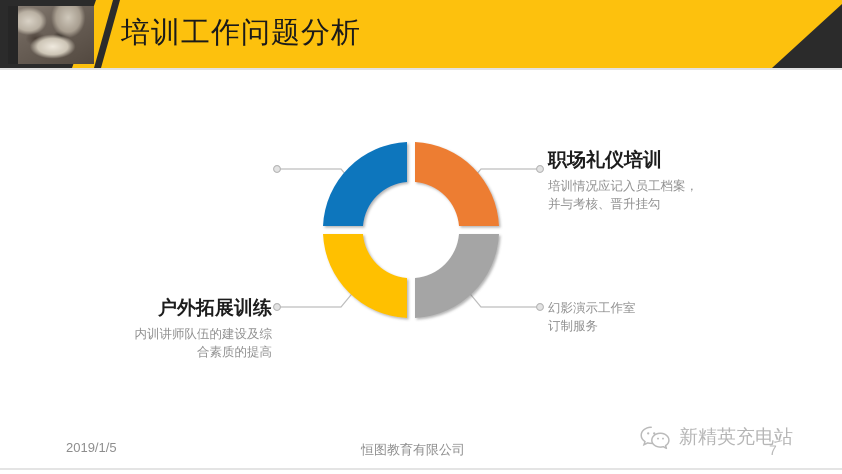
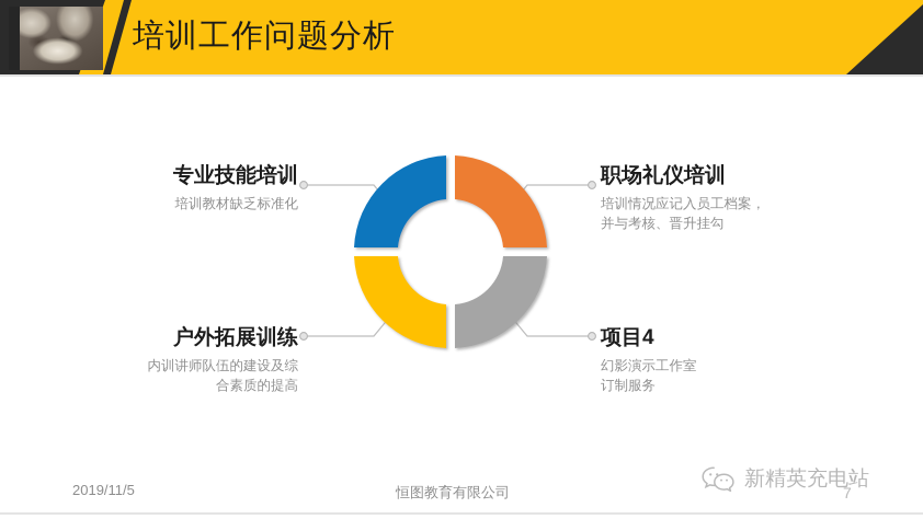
  培训工作问题分析
+ 专业技能培训
+ 培训教材缺乏标准化
  户外拓展训练
  内训讲师队伍的建设及综
  合素质的提高
  职场礼仪培训
  培训情况应记入员工档案，
  并与考核、晋升挂勾
+ 项目4
  幻影演示工作室
  订制服务
- 2019/1/5
+ 2019/11/5
  恒图教育有限公司
  7
  新精英充电站
